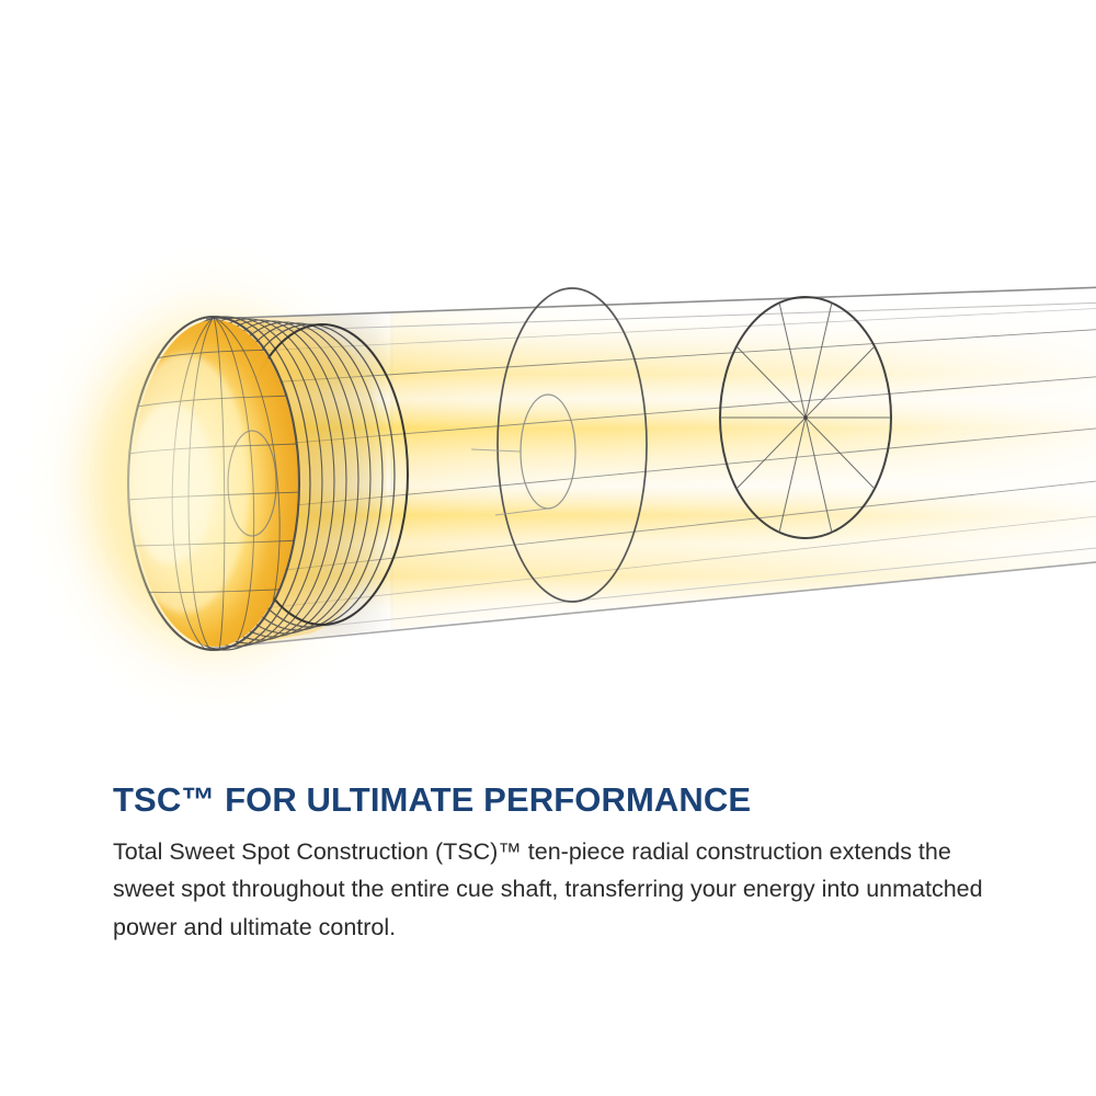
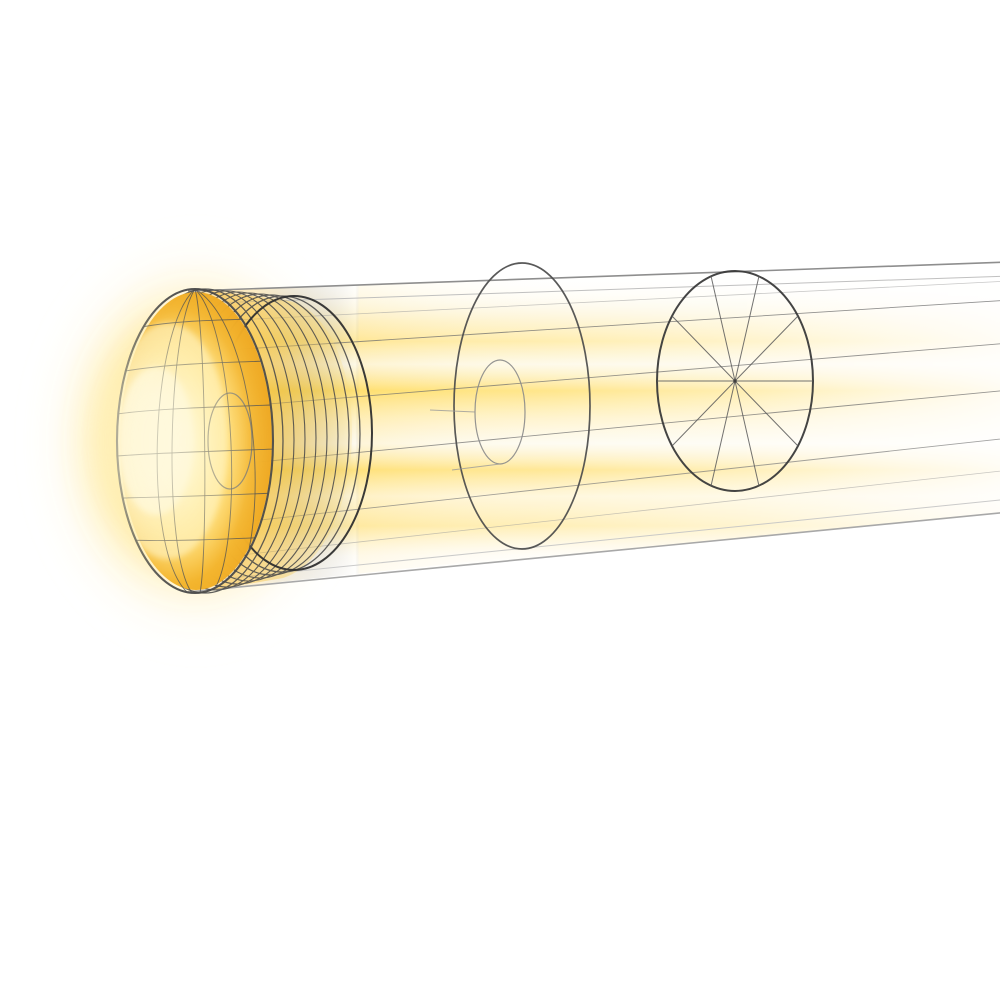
- TSC™ FOR ULTIMATE PERFORMANCE
- Total Sweet Spot Construction (TSC)™ ten-piece radial construction extends the sweet spot throughout the entire cue shaft, transferring your energy into unmatched power and ultimate control.
